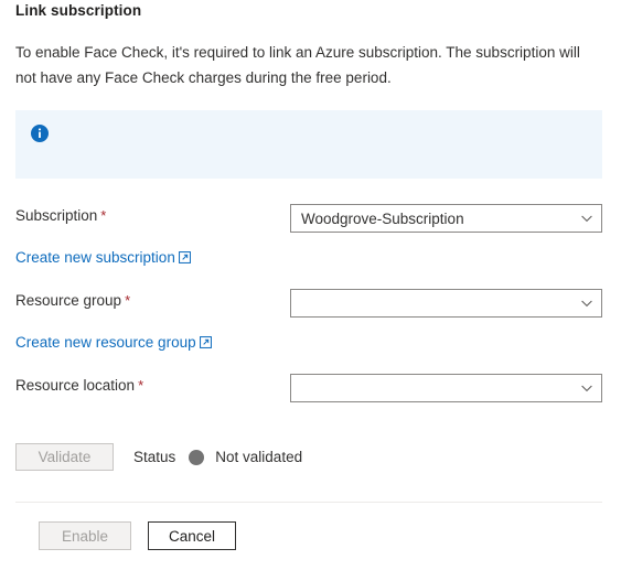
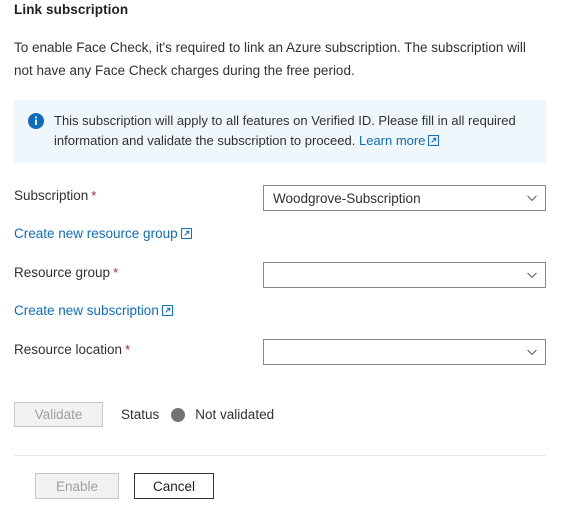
  Link subscription
  To enable Face Check, it's required to link an Azure subscription. The subscription will not have any Face Check charges during the free period.
+ This subscription will apply to all features on Verified ID. Please fill in all required information and validate the subscription to proceed. Learn more
  Subscription *
  Woodgrove-Subscription
- Create new subscription
+ Create new resource group
  Resource group *
- Create new resource group
+ Create new subscription
  Resource location *
  Validate
  Status
  Not validated
  Enable
  Cancel
